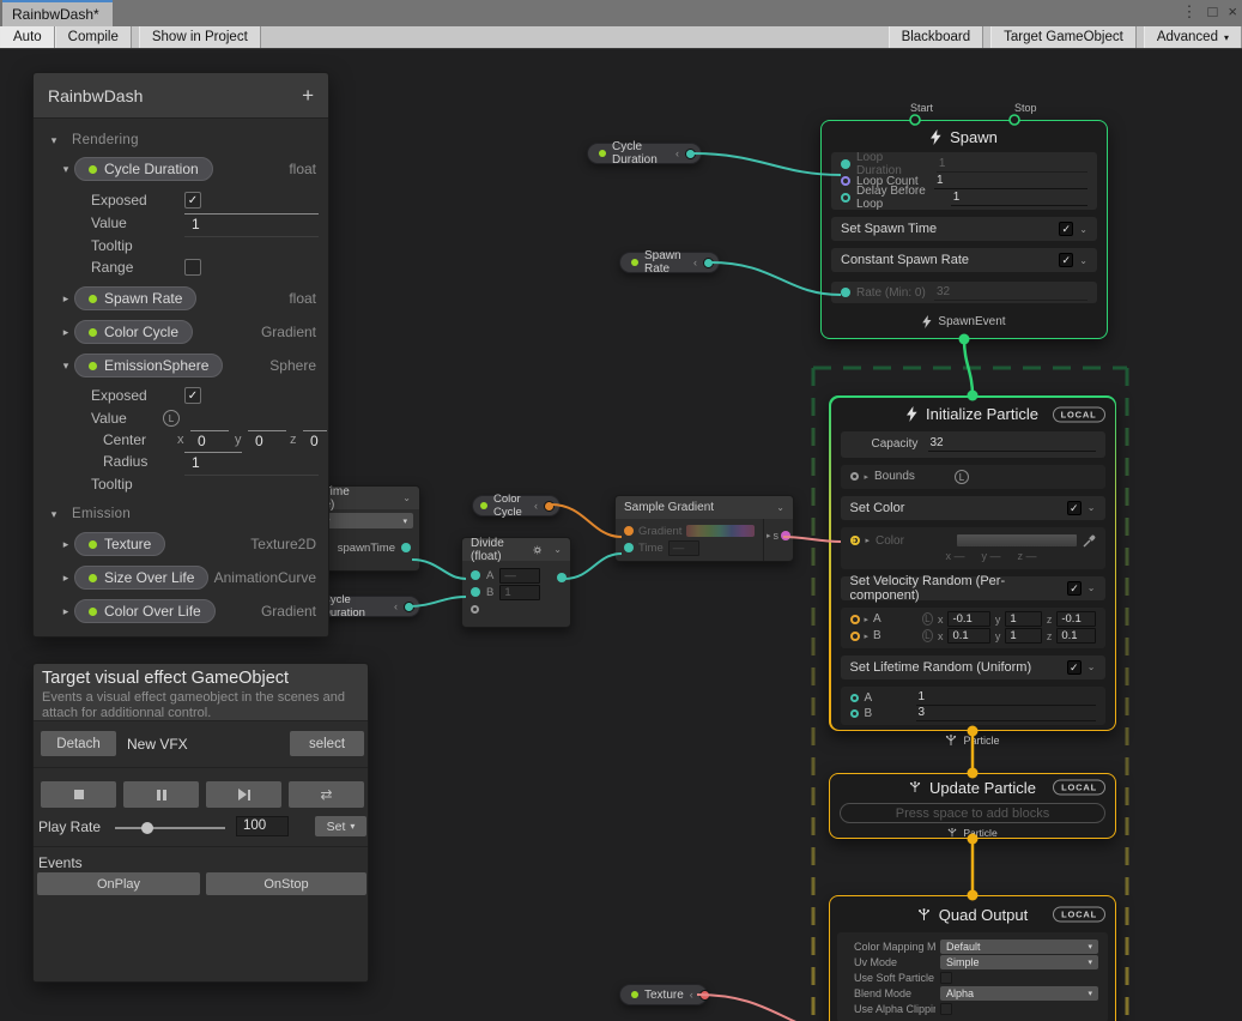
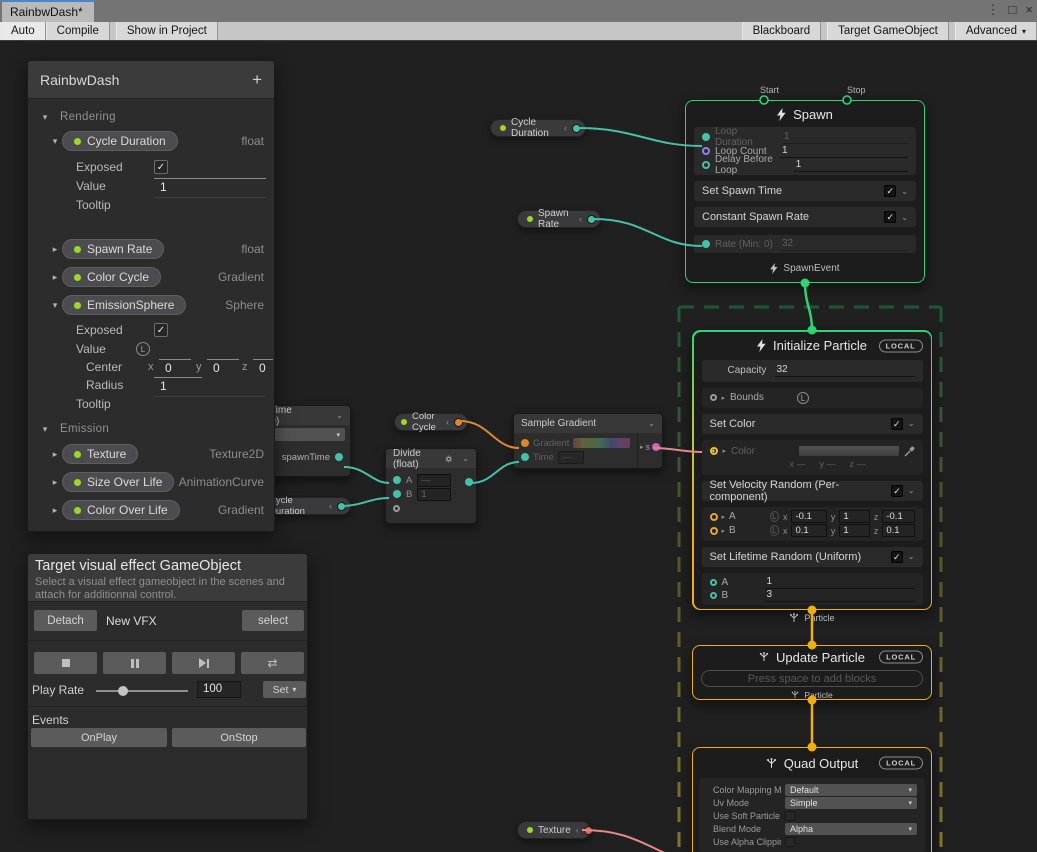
  ⌄
  spawnTime
  Divide (float)
  ⌄
  A
  —
  B
  1
  Sample Gradient
  ⌄
  Gradient
  Time
  —
  s
  Cycle Duration
  ‹
  Spawn Rate
  ‹
  Color Cycle
  ‹
  ycle uration
  ‹
  Texture
  ‹
  Start
  Stop
  Spawn
  Loop Duration
  1
  Loop Count
  1
  Delay Before Loop
  1
  Set Spawn Time
  ✓
  ⌄
  Constant Spawn Rate
  ✓
  ⌄
  Rate (Min: 0)
  32
  SpawnEvent
  Initialize Particle
  LOCAL
  Capacity
  32
  Bounds
  L
  Set Color
  ✓
  ⌄
  Color
  x —
  y —
  z —
  Set Velocity Random (Per-component)
  ✓
  ⌄
  A
  L
  x
  -0.1
  y
  1
  z
  -0.1
  B
  L
  x
  0.1
  y
  1
  z
  0.1
  Set Lifetime Random (Uniform)
  ✓
  ⌄
  A
  1
  B
  3
  Prticle
  Update Particle
  LOCAL
  Press space to add blocks
  Particle
  Quad Output
  LOCAL
  Color Mapping M
  Default
  Uv Mode
  Simple
  Use Soft Particle
  Blend Mode
  Alpha
  Use Alpha Clippi
  RainbwDash
  +
  ▾
  Rendering
  ▾
  Cycle Duration
  float
  Exposed
  ✓
  Value
  1
  Tooltip
- Range
  ▸
  Spawn Rate
  float
  ▸
  Color Cycle
  Gradient
  ▾
  EmissionSphere
  Sphere
  Exposed
  ✓
  Value
  L
  Center
  x
  0
  y
  0
  z
  0
  Radius
  1
  Tooltip
  ▾
  Emission
  ▸
  Texture
  Texture2D
  ▸
  Size Over Life
  AnimationCurve
  ▸
  Color Over Life
  Gradient
  Target visual effect GameObject
- Events a visual effect gameobject in the scenes and attach for additionnal control.
+ Select a visual effect gameobject in the scenes and attach for additionnal control.
  Detach
  New VFX
  select
  ⇄
  Play Rate
  100
  Set
  ▾
  Events
  OnPlay
  OnStop
  RainbwDash*
  ⋮
  □
  ×
  Auto
  Compile
  Show in Project
  Blackboard
  Target GameObject
  Advanced
  ▾
